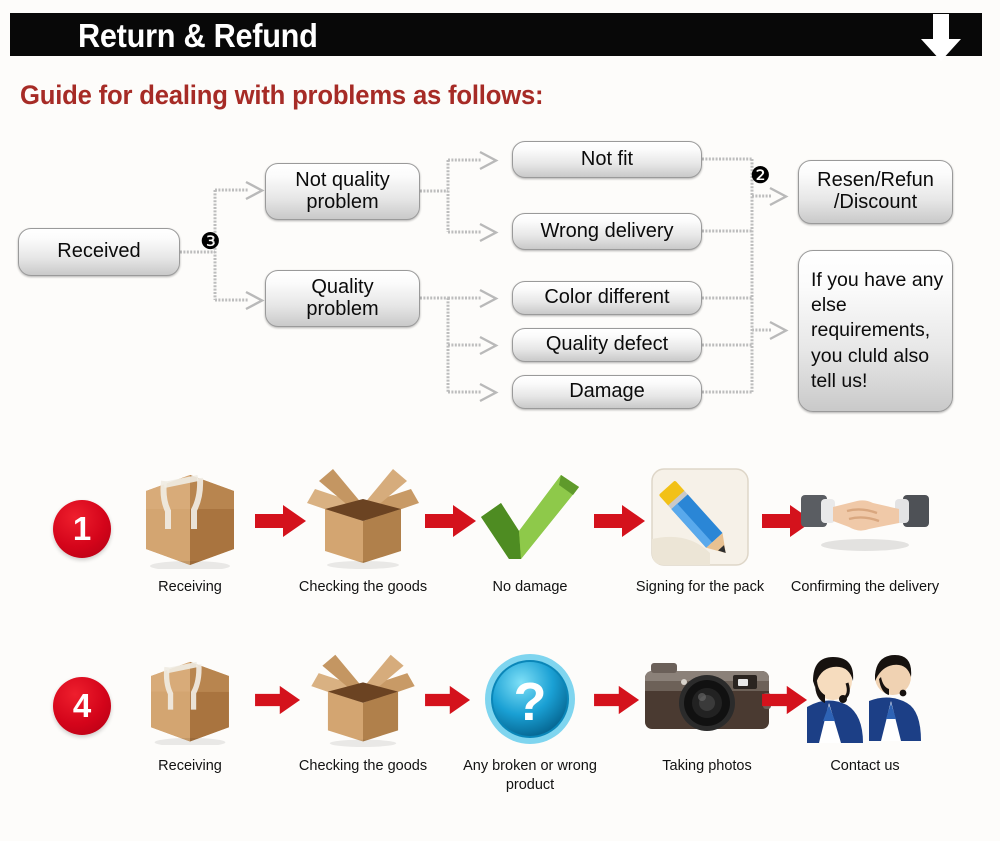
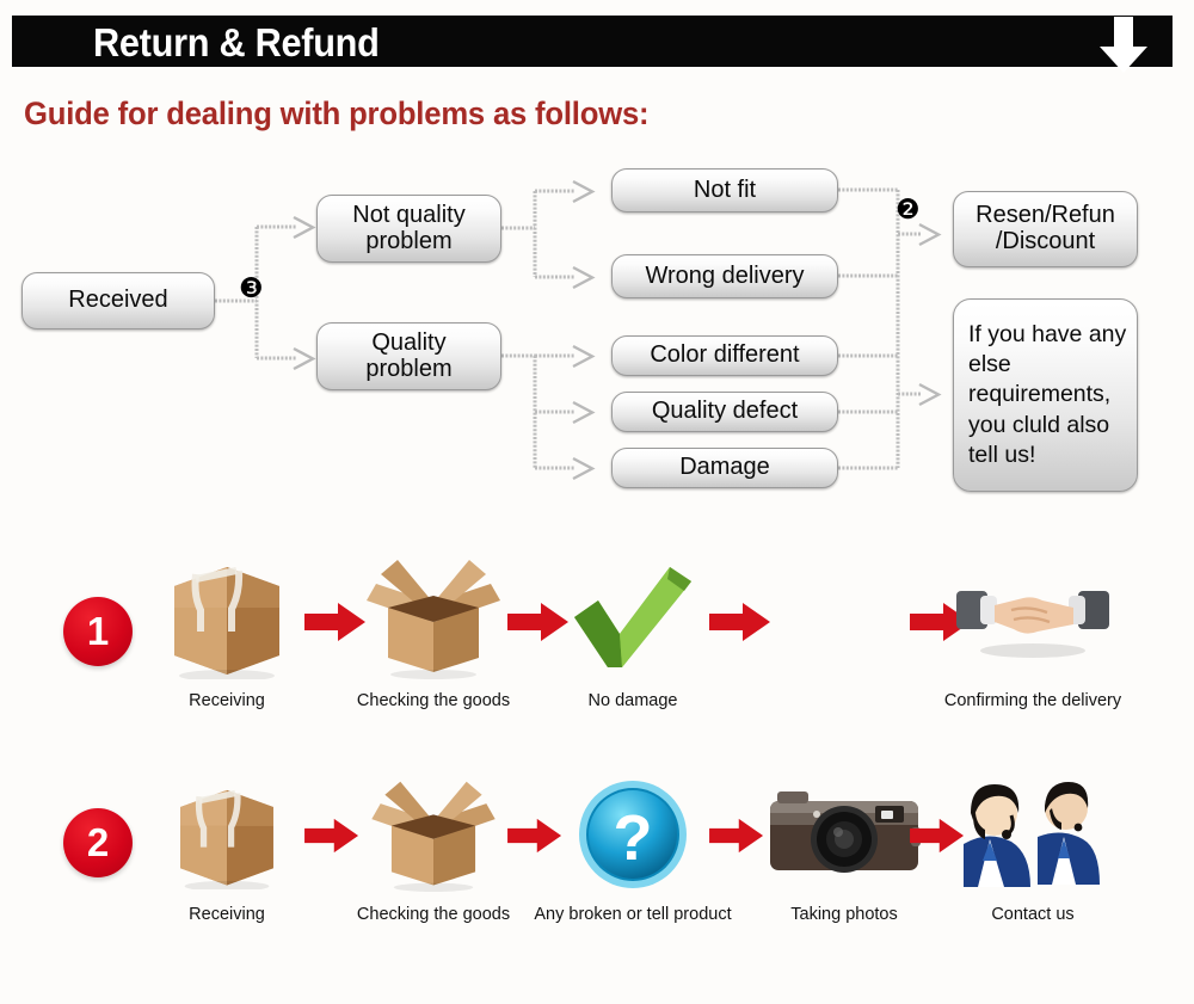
  Return & Refund
  Guide for dealing with problems as follows:
  Received
  Not quality
  problem
  Quality
  problem
  Not fit
  Wrong delivery
  Color different
  Quality defect
  Damage
  Resen/Refun
  /Discount
  If you have any else requirements, you cluld also tell us!
  ❸
  ❷
  1
  Receiving
  Checking the goods
  No damage
- Signing for the pack
  Confirming the delivery
- 4
+ 2
  Receiving
  Checking the goods
  ?
- Any broken or wrong product
+ Any broken or tell product
  Taking photos
  Contact us
